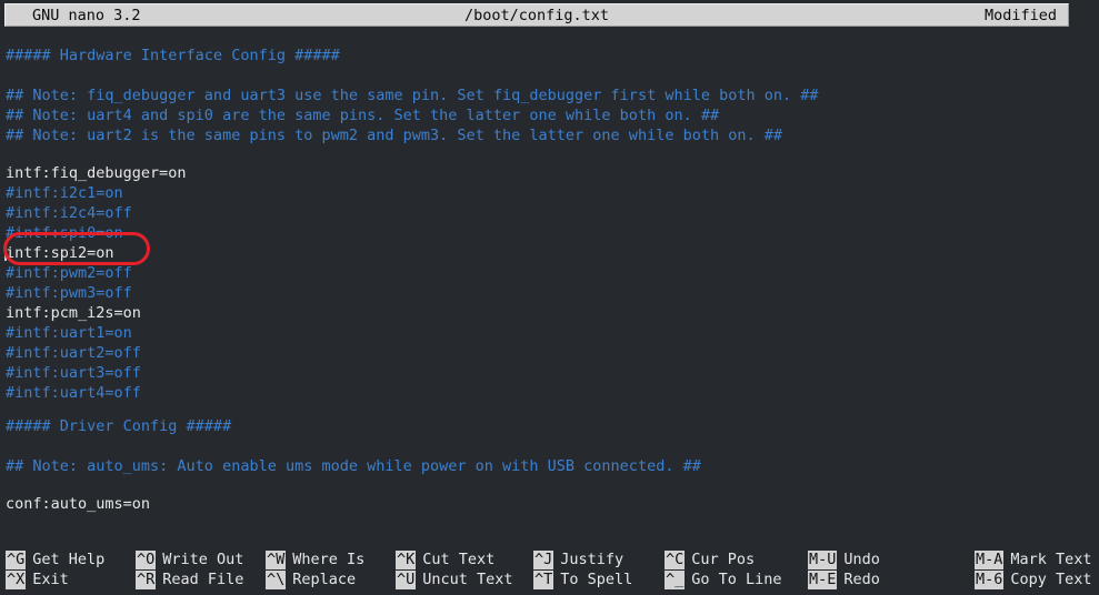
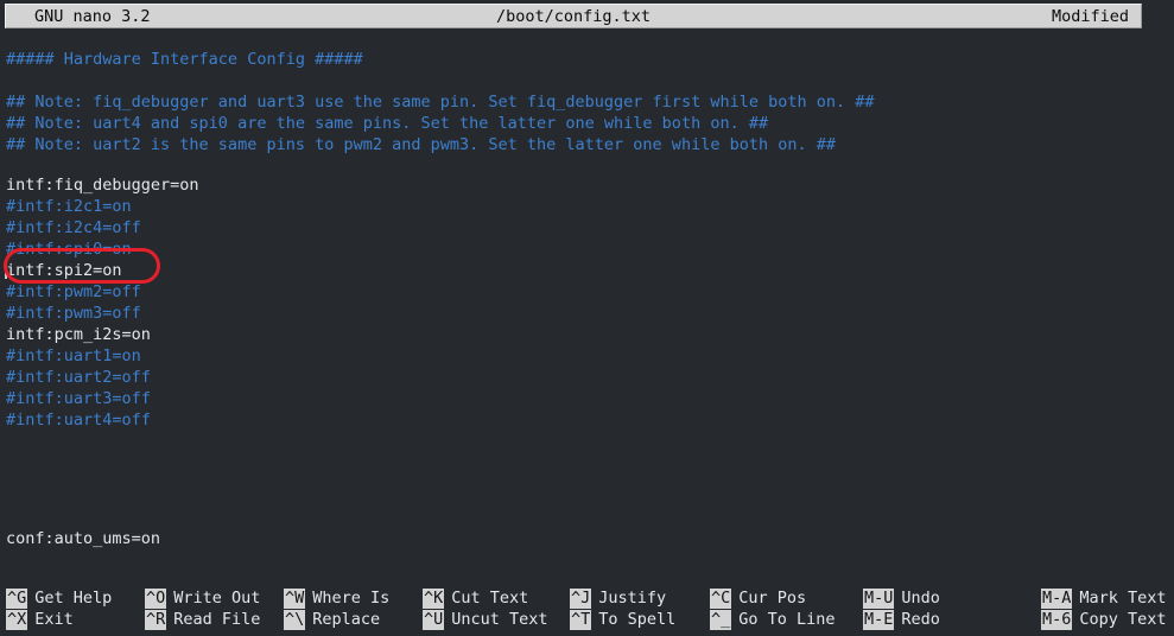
  GNU nano 3.2
  /boot/config.txt
  Modified
  ##### Hardware Interface Config #####
  ## Note: fiq_debugger and uart3 use the same pin. Set fiq_debugger first while both on. ##
  ## Note: uart4 and spi0 are the same pins. Set the latter one while both on. ##
  ## Note: uart2 is the same pins to pwm2 and pwm3. Set the latter one while both on. ##
  intf:fiq_debugger=on
  #intf:i2c1=on
  #intf:i2c4=off
  #intf:spi0=on
  intf:spi2=on
  #intf:pwm2=off
  #intf:pwm3=off
  intf:pcm_i2s=on
  #intf:uart1=on
  #intf:uart2=off
  #intf:uart3=off
  #intf:uart4=off
- ##### Driver Config #####
- ## Note: auto_ums: Auto enable ums mode while power on with USB connected. ##
  conf:auto_ums=on
  ^G Get Help
  ^X Exit
  ^O Write Out
  ^R Read File
  ^W Where Is
  ^\ Replace
  ^K Cut Text
  ^U Uncut Text
  ^J Justify
  ^T To Spell
  ^C Cur Pos
  ^_ Go To Line
  M-U Undo
  M-E Redo
  M-A Mark Text
  M-6 Copy Text
